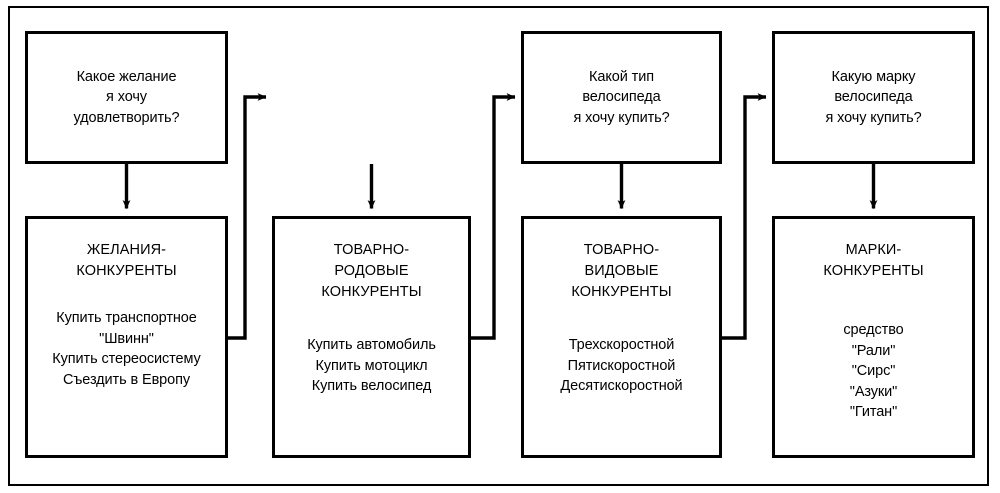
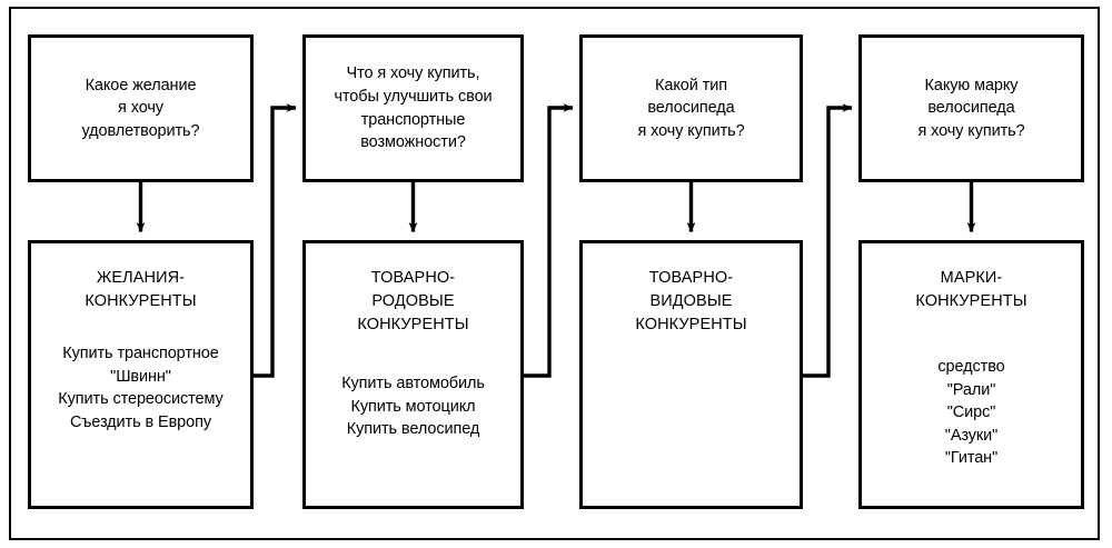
  Какое желание
  я хочу
  удовлетворить?
+ Что я хочу купить,
+ чтобы улучшить свои
+ транспортные
+ возможности?
  Какой тип
  велосипеда
  я хочу купить?
  Какую марку
  велосипеда
  я хочу купить?
  ЖЕЛАНИЯ-
  КОНКУРЕНТЫ
  Купить транспортное
  "Швинн"
  Купить стереосистему
  Съездить в Европу
  ТОВАРНО-
  РОДОВЫЕ
  КОНКУРЕНТЫ
  Купить автомобиль
  Купить мотоцикл
  Купить велосипед
  ТОВАРНО-
  ВИДОВЫЕ
  КОНКУРЕНТЫ
- Трехскоростной
- Пятискоростной
- Десятискоростной
  МАРКИ-
  КОНКУРЕНТЫ
  средство
  "Рали"
  "Сирс"
  "Азуки"
  "Гитан"
